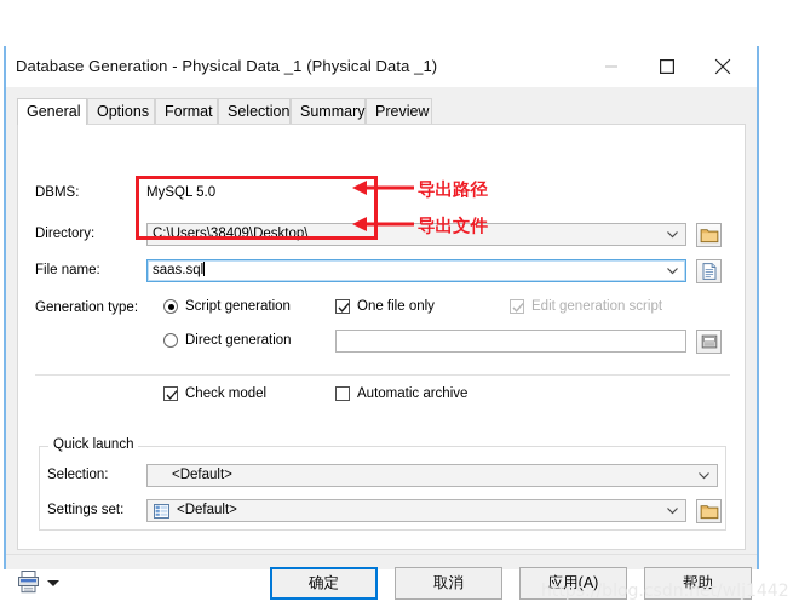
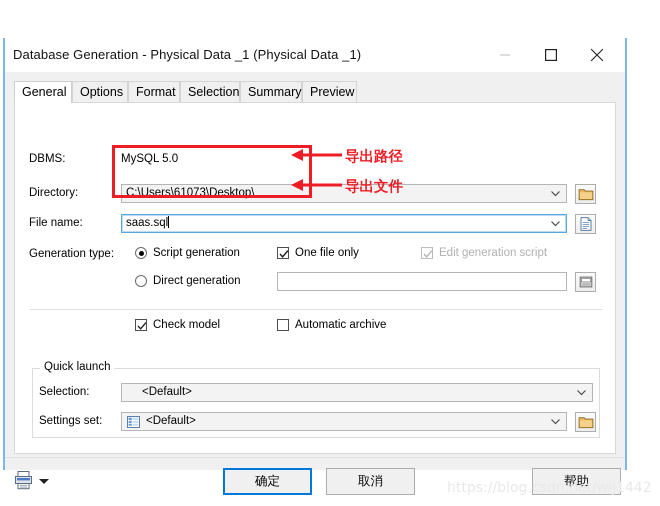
  Database Generation - Physical Data _1 (Physical Data _1)
  General
  Options
  Format
  Selection
  Summary
  Preview
  DBMS:
  MySQL 5.0
  Directory:
- C:\Users\38409\Desktop\
+ C:\Users\61073\Desktop\
  File name:
  saas.sql
  Generation type:
  Script generation
  One file only
  Edit generation script
  Direct generation
  Check model
  Automatic archive
  Quick launch
  Selection:
  <Default>
  Settings set:
  <Default>
  确定
  取消
- 应用(A)
  帮助
  导出路径
  导出文件
  https://blog.csdn.net/wlj1442
